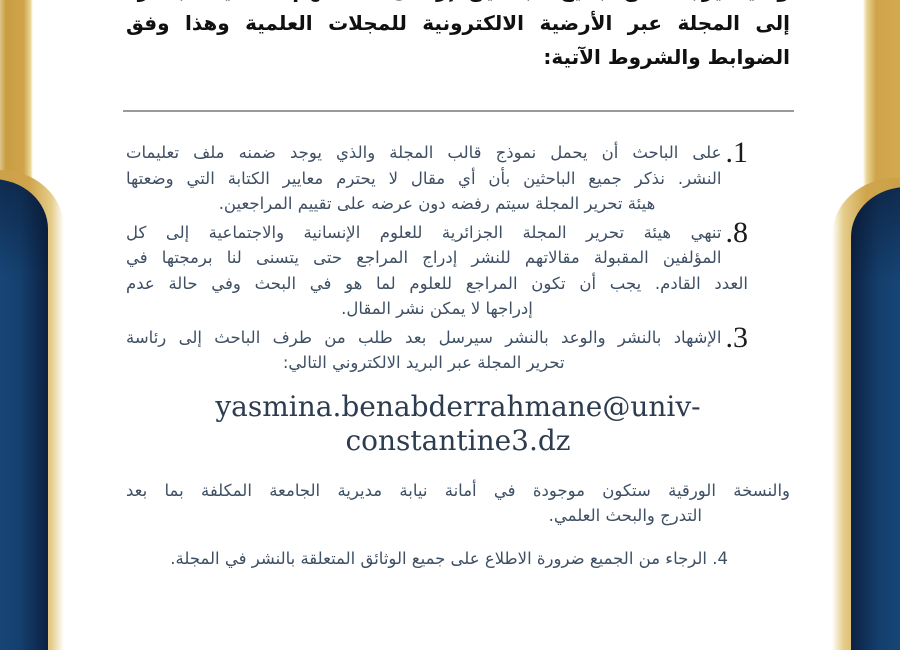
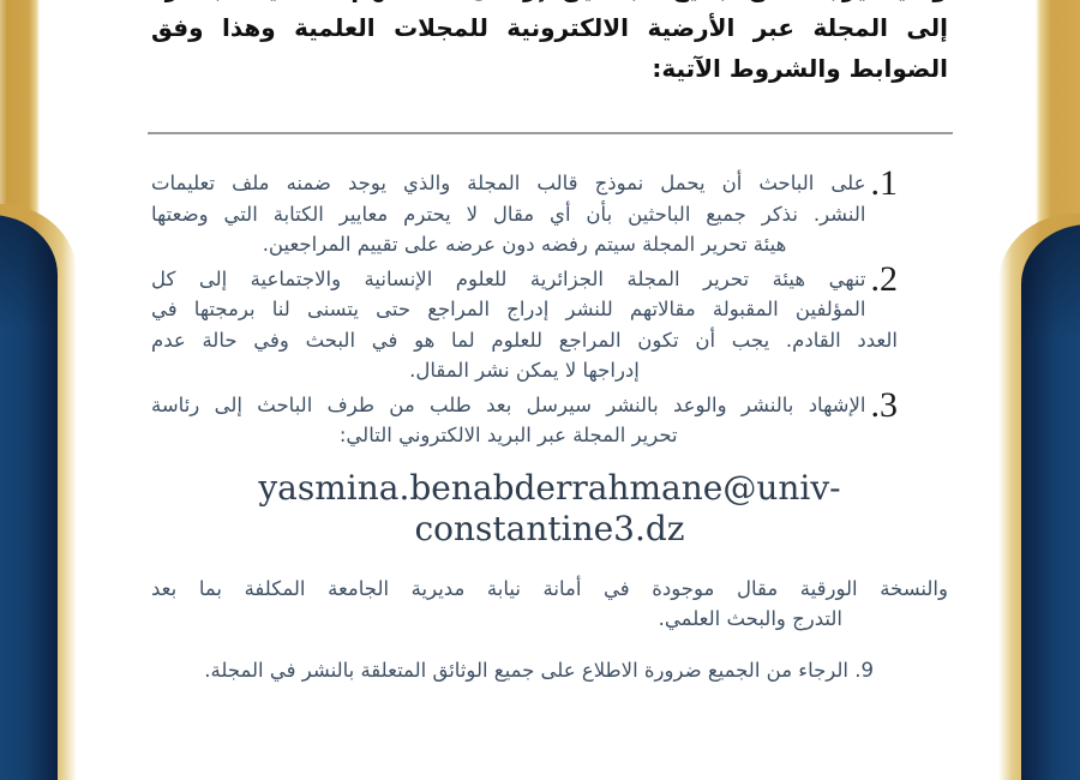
  إلى المجلة عبر الأرضية الالكترونية للمجلات العلمية وهذا وفق
  الضوابط والشروط الآتية:
  1.
  على الباحث أن يحمل نموذج قالب المجلة والذي يوجد ضمنه ملف تعليمات
  النشر. نذكر جميع الباحثين بأن أي مقال لا يحترم معايير الكتابة التي وضعتها
  هيئة تحرير المجلة سيتم رفضه دون عرضه على تقييم المراجعين.
- 8.
+ 2.
  تنهي هيئة تحرير المجلة الجزائرية للعلوم الإنسانية والاجتماعية إلى كل
  المؤلفين المقبولة مقالاتهم للنشر إدراج المراجع حتى يتسنى لنا برمجتها في
  العدد القادم. يجب أن تكون المراجع للعلوم لما هو في البحث وفي حالة عدم
  إدراجها لا يمكن نشر المقال.
  3.
  الإشهاد بالنشر والوعد بالنشر سيرسل بعد طلب من طرف الباحث إلى رئاسة
  تحرير المجلة عبر البريد الالكتروني التالي:
  yasmina.benabderrahmane@univ-constantine3.dz
- والنسخة الورقية ستكون موجودة في أمانة نيابة مديرية الجامعة المكلفة بما بعد
+ والنسخة الورقية مقال موجودة في أمانة نيابة مديرية الجامعة المكلفة بما بعد
  التدرج والبحث العلمي.
- 4. الرجاء من الجميع ضرورة الاطلاع على جميع الوثائق المتعلقة بالنشر في المجلة.
+ 9. الرجاء من الجميع ضرورة الاطلاع على جميع الوثائق المتعلقة بالنشر في المجلة.
